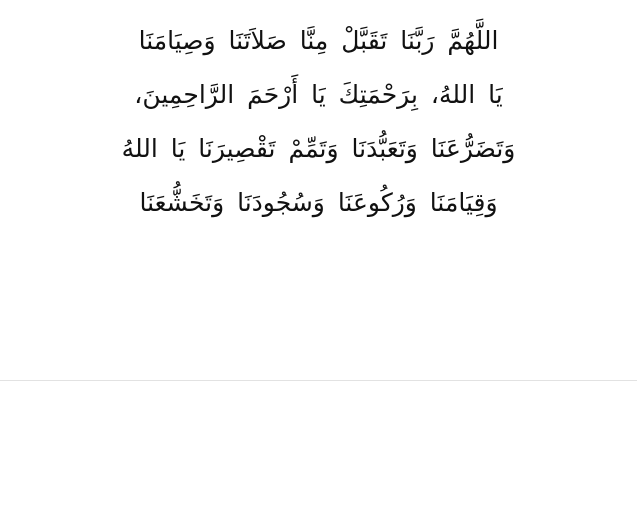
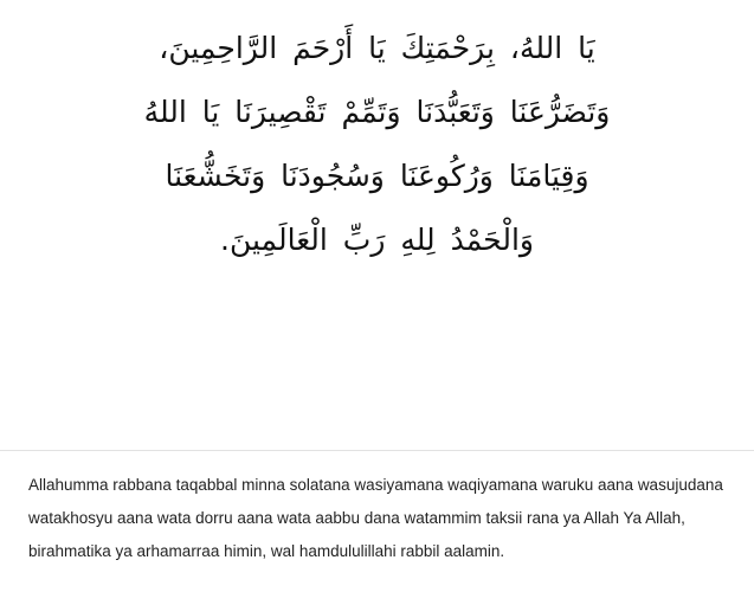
- اللَّهُمَّ رَبَّنَا تَقَبَّلْ مِنَّا صَلاَتَنَا وَصِيَامَنَا
  يَا اللهُ، بِرَحْمَتِكَ يَا أَرْحَمَ الرَّاحِمِينَ،
  وَتَضَرُّعَنَا وَتَعَبُّدَنَا وَتَمِّمْ تَقْصِيرَنَا يَا اللهُ
  وَقِيَامَنَا وَرُكُوعَنَا وَسُجُودَنَا وَتَخَشُّعَنَا
+ وَالْحَمْدُ لِلهِ رَبِّ الْعَالَمِينَ.
+ Allahumma rabbana taqabbal minna solatana wasiyamana waqiyamana waruku aana wasujudana watakhosyu aana wata dorru aana wata aabbu dana watammim taksii rana ya Allah Ya Allah, birahmatika ya arhamarraa himin, wal hamdululillahi rabbil aalamin.
